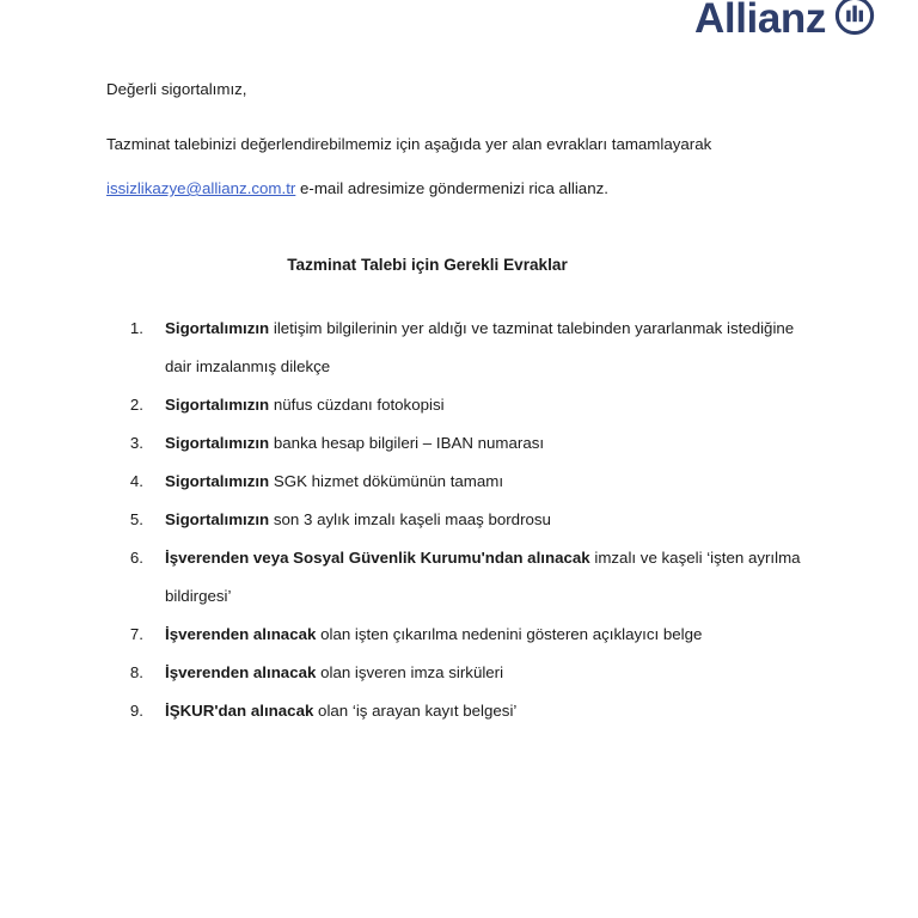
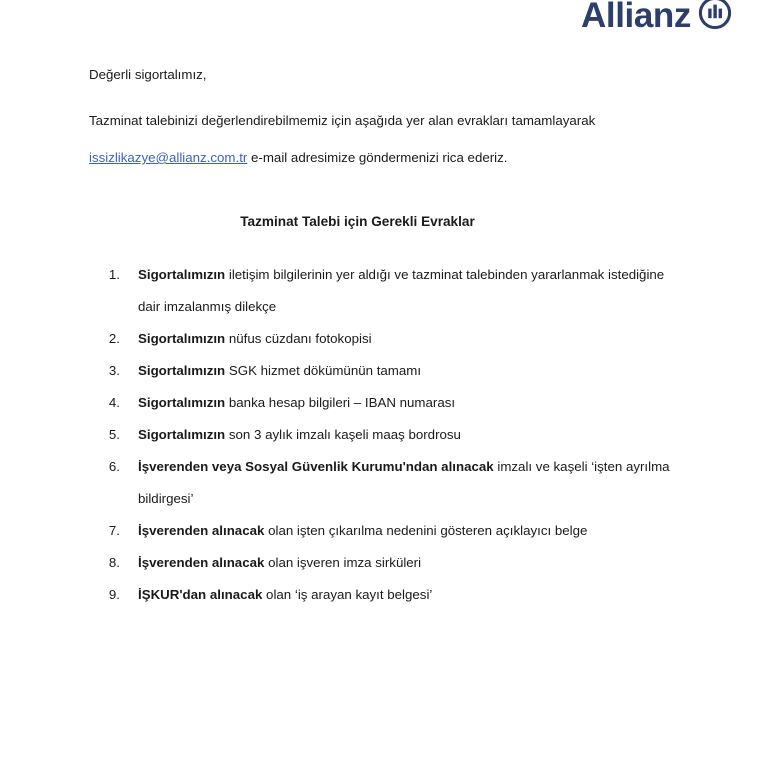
  Allianz
  Değerli sigortalımız,
  Tazminat talebinizi değerlendirebilmemiz için aşağıda yer alan evrakları tamamlayarak
- issizlikazye@allianz.com.tr e-mail adresimize göndermenizi rica allianz.
+ issizlikazye@allianz.com.tr e-mail adresimize göndermenizi rica ederiz.
  Tazminat Talebi için Gerekli Evraklar
  1.
  Sigortalımızın iletişim bilgilerinin yer aldığı ve tazminat talebinden yararlanmak istediğine dair imzalanmış dilekçe
  2.
  Sigortalımızın nüfus cüzdanı fotokopisi
  3.
- Sigortalımızın banka hesap bilgileri – IBAN numarası
+ Sigortalımızın SGK hizmet dökümünün tamamı
  4.
- Sigortalımızın SGK hizmet dökümünün tamamı
+ Sigortalımızın banka hesap bilgileri – IBAN numarası
  5.
  Sigortalımızın son 3 aylık imzalı kaşeli maaş bordrosu
  6.
  İşverenden veya Sosyal Güvenlik Kurumu'ndan alınacak imzalı ve kaşeli ‘işten ayrılma bildirgesi’
  7.
  İşverenden alınacak olan işten çıkarılma nedenini gösteren açıklayıcı belge
  8.
  İşverenden alınacak olan işveren imza sirküleri
  9.
  İŞKUR'dan alınacak olan ‘iş arayan kayıt belgesi’
